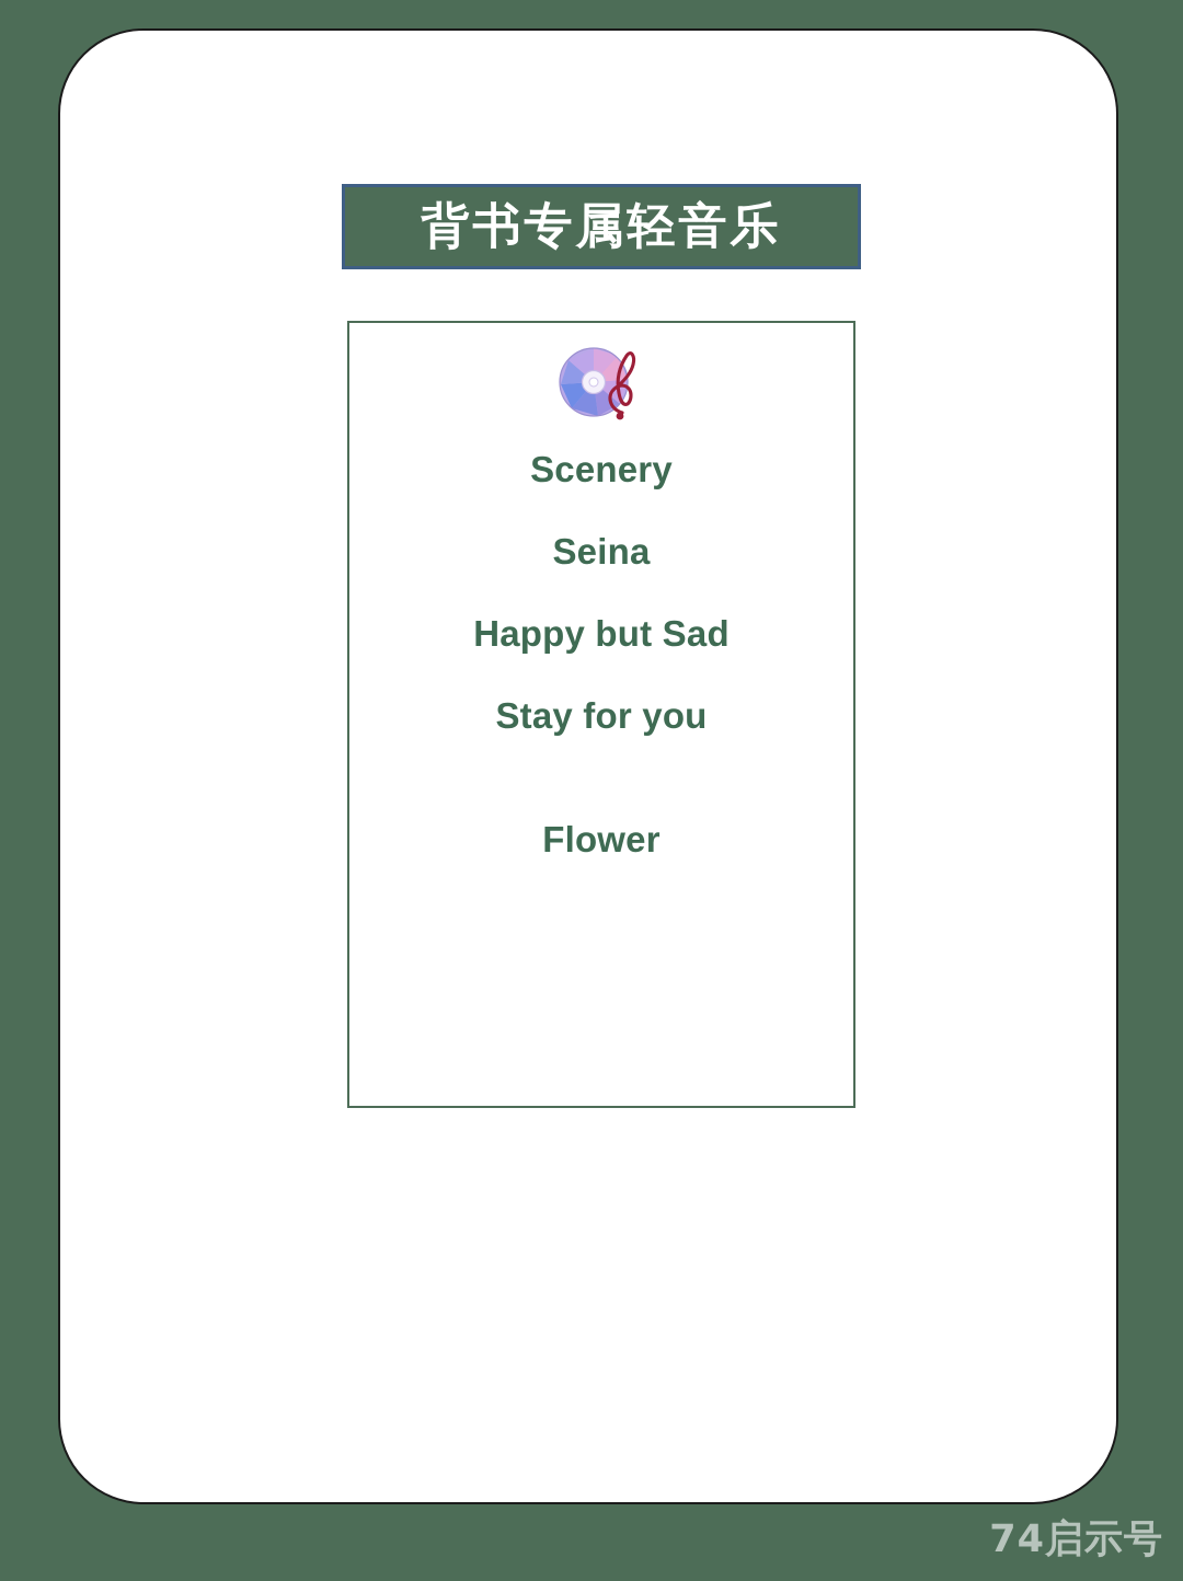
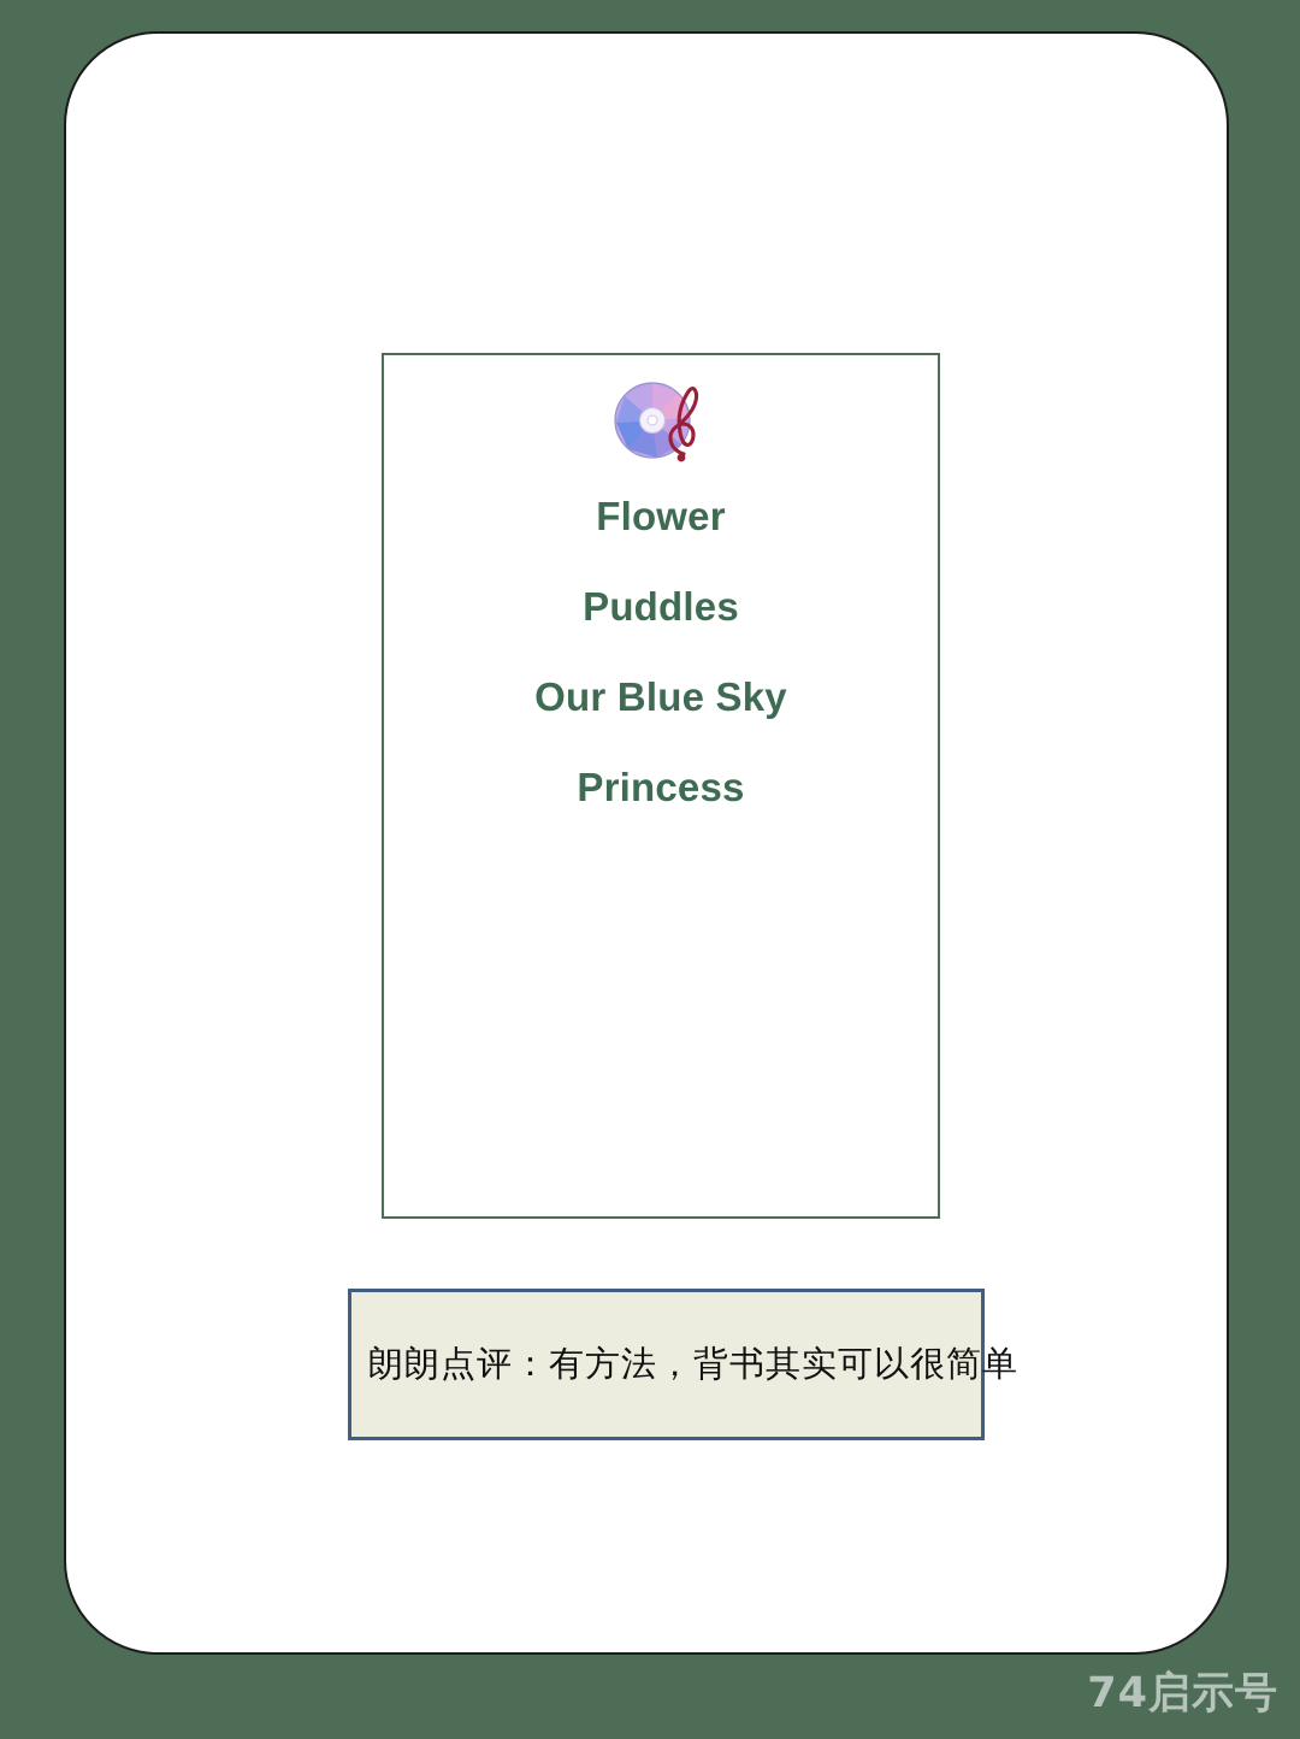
- 背书专属轻音乐
- Scenery
- Seina
- Happy but Sad
- Stay for you
  Flower
+ Puddles
+ Our Blue Sky
+ Princess
+ 朗朗点评：有方法，背书其实可以很简单
  74启示号
